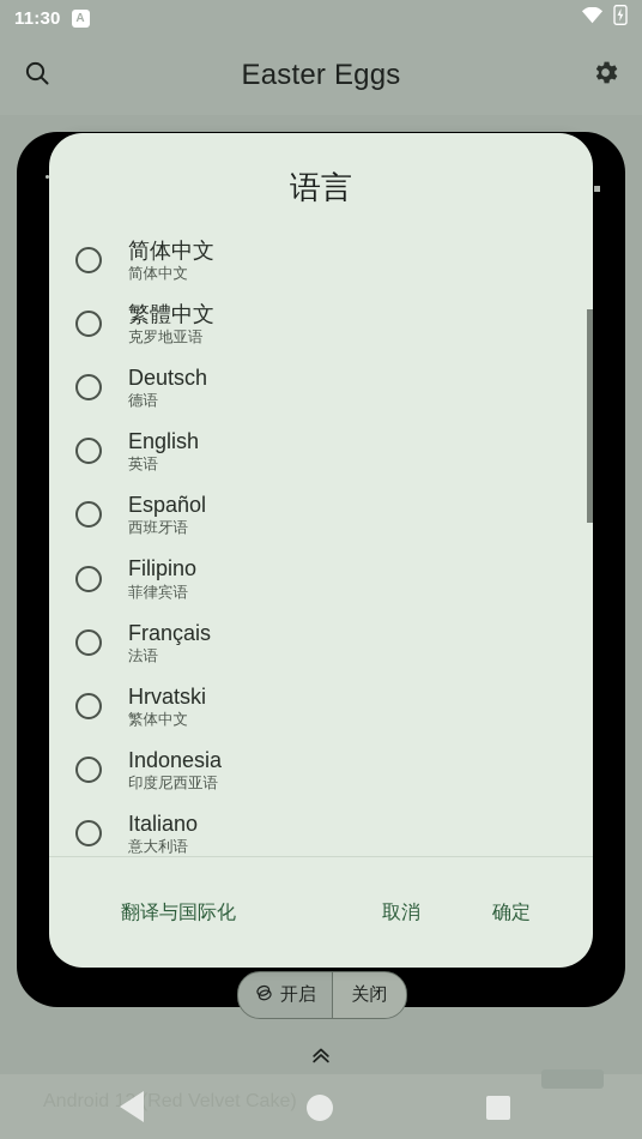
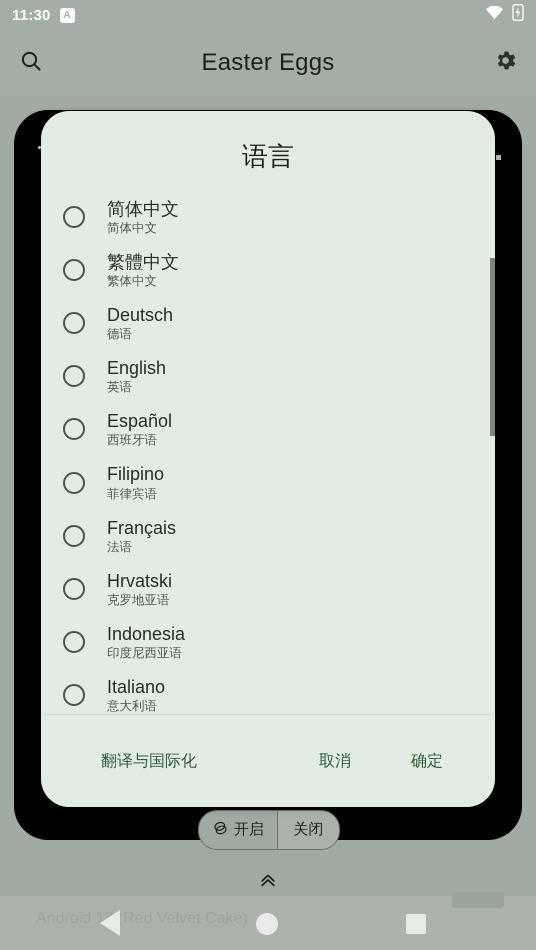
  开启
  关闭
  语言
  简体中文
  简体中文
  繁體中文
- 克罗地亚语
+ 繁体中文
  Deutsch
  德语
  English
  英语
  Español
  西班牙语
  Filipino
  菲律宾语
  Français
  法语
  Hrvatski
- 繁体中文
+ 克罗地亚语
  Indonesia
  印度尼西亚语
  Italiano
  意大利语
  翻译与国际化
  取消
  确定
  11:30
  A
  Easter Eggs
  Android 13 (Red Velvet Cake)
